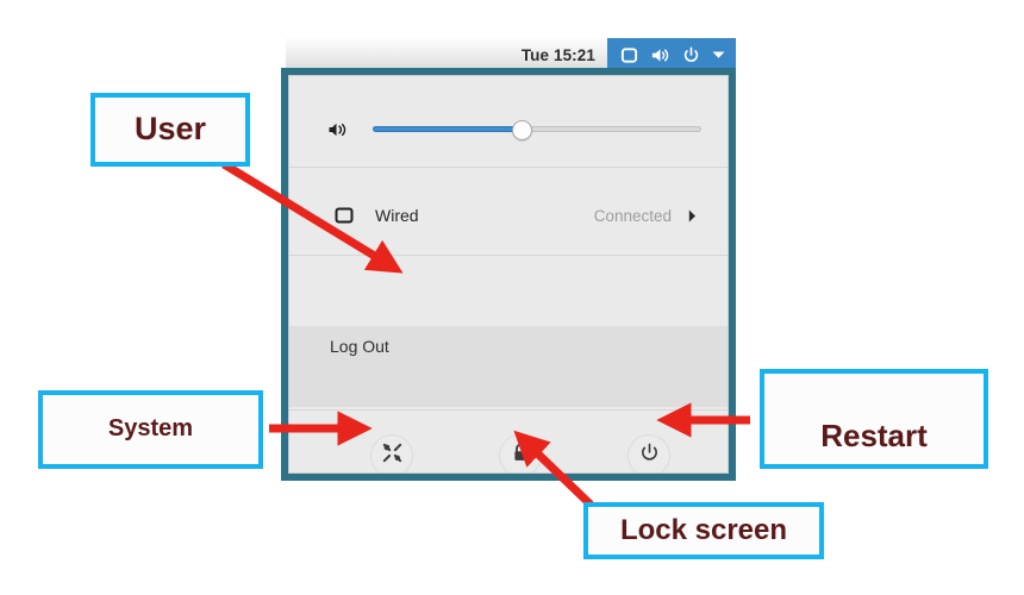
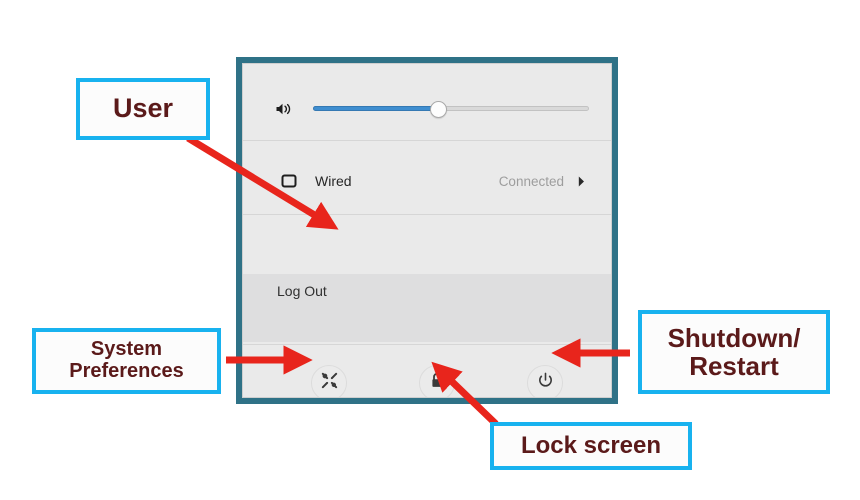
- Tue 15:21
  Wired
  Connected
  Log Out
  User
  System
+ Preferences
+ Shutdown/
  Restart
  Lock screen
